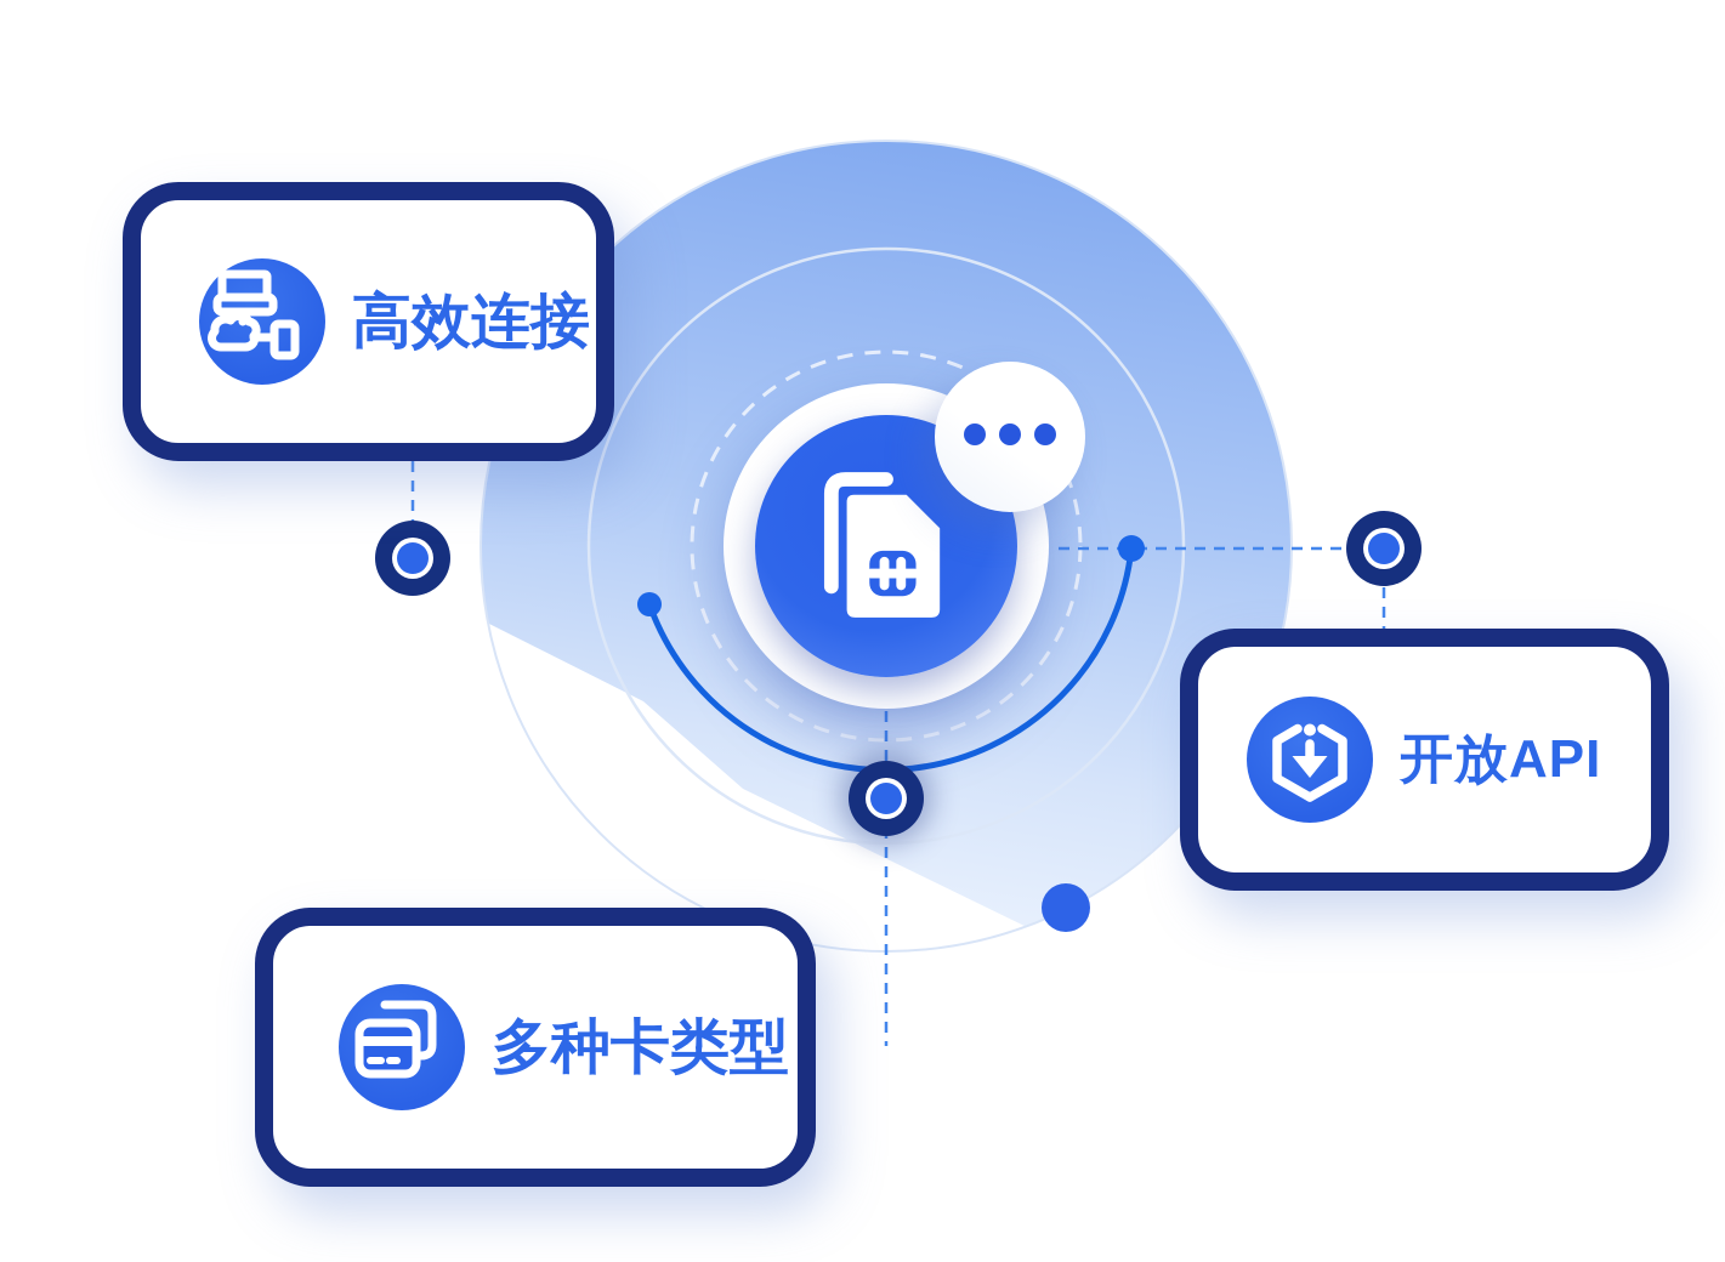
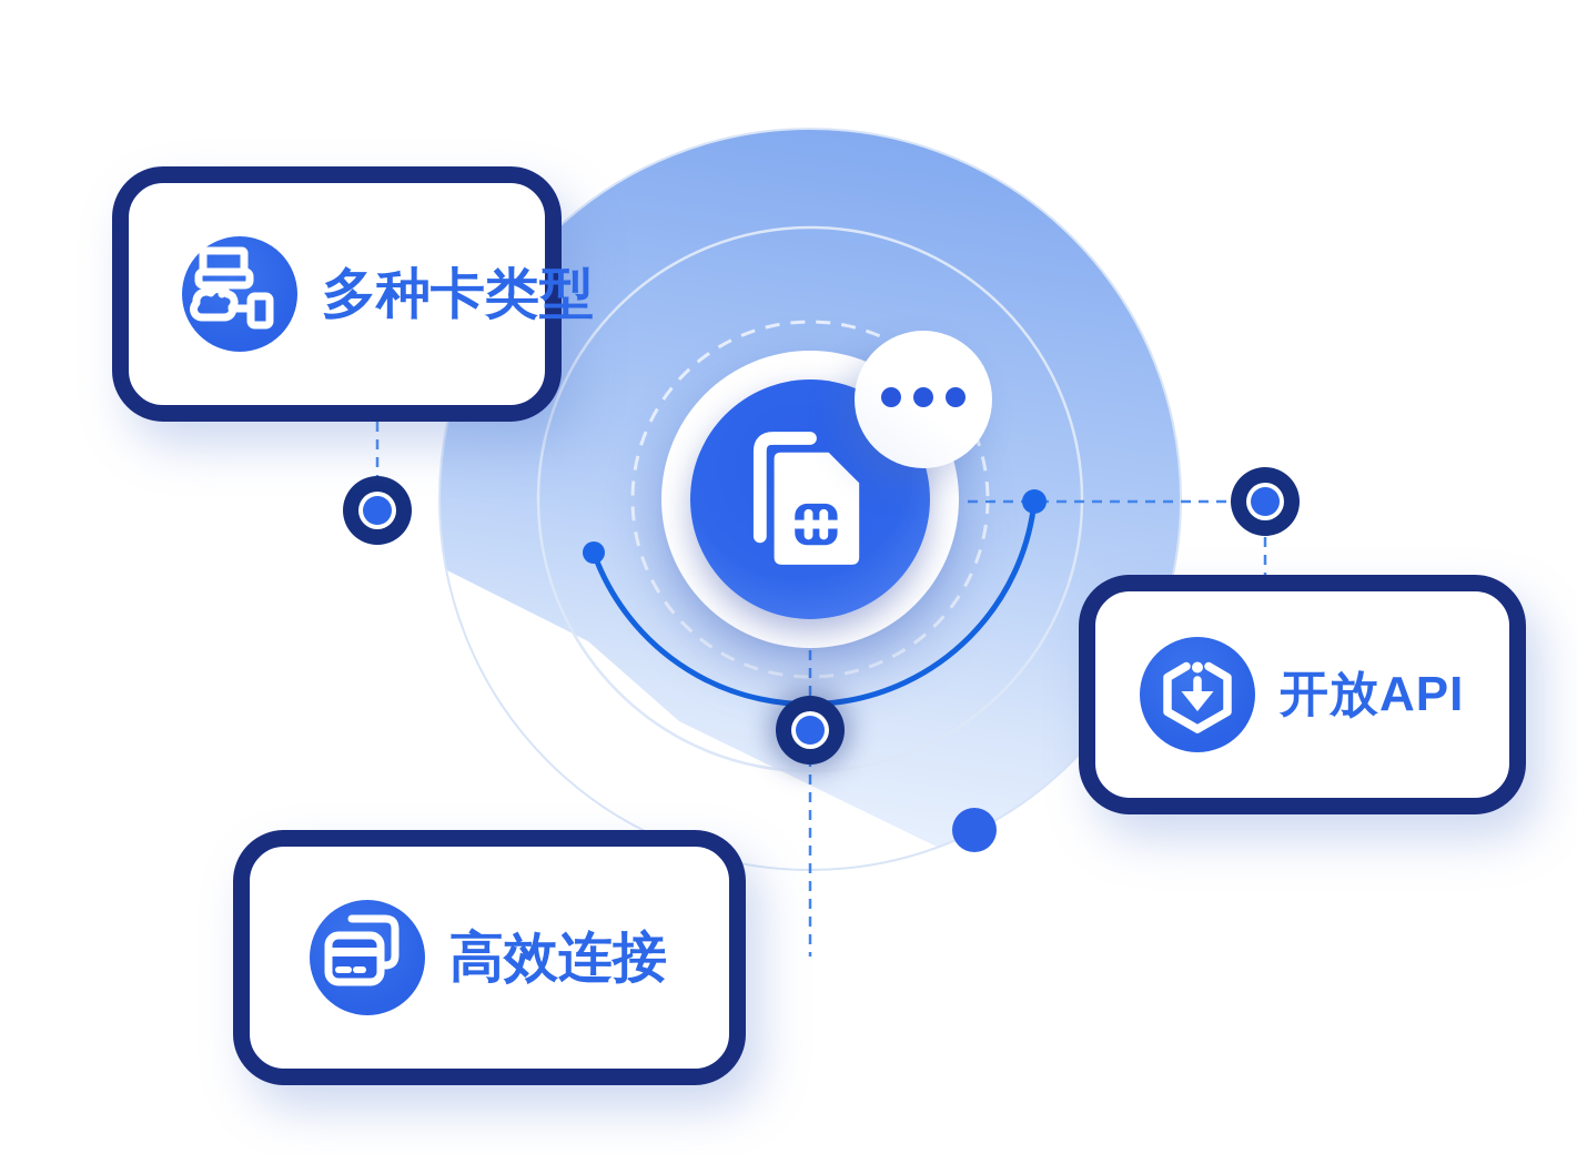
- 高效连接
+ 多种卡类型
  开放API
- 多种卡类型
+ 高效连接
